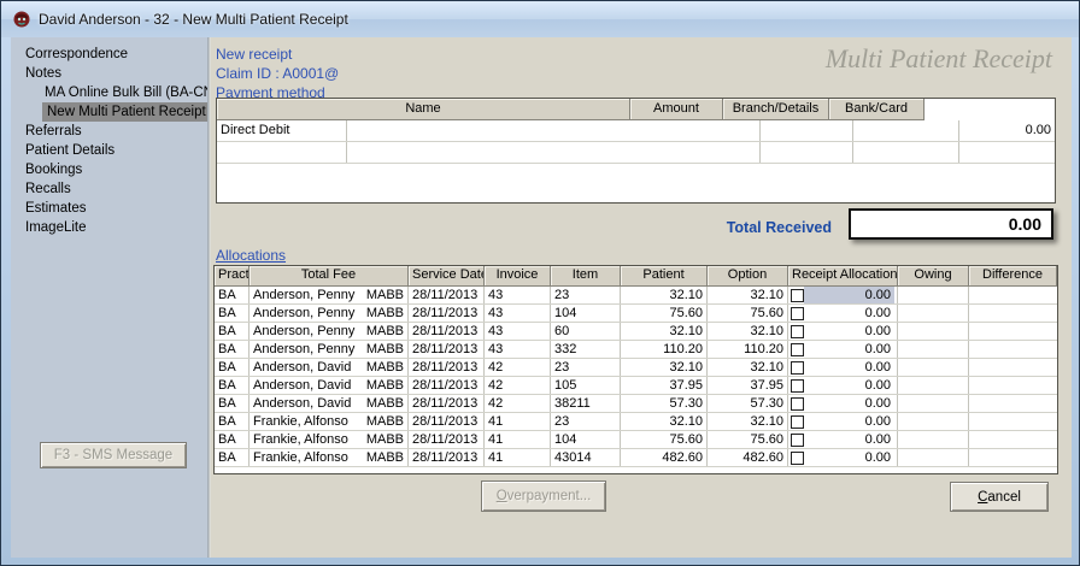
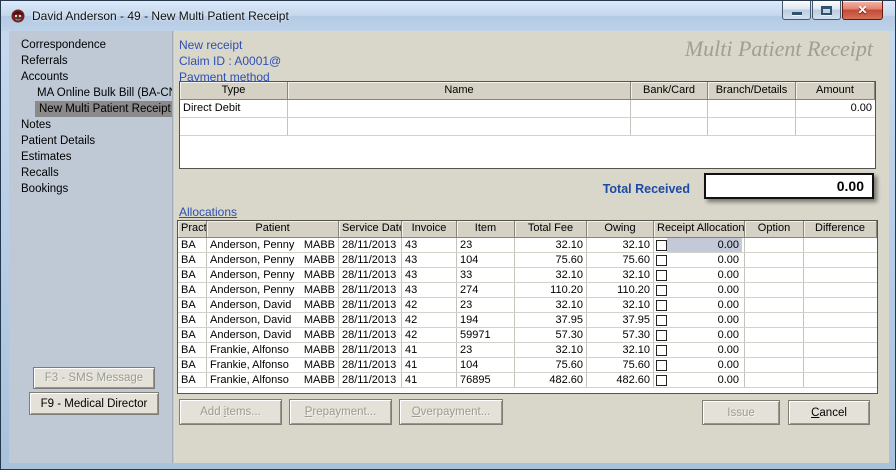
- David Anderson - 32 - New Multi Patient Receipt
+ David Anderson - 49 - New Multi Patient Receipt
+ ✕
  Correspondence
- Notes
+ Referrals
+ Accounts
  MA Online Bulk Bill (BA-C
  New Multi Patient Receipt
- Referrals
+ Notes
  Patient Details
- Bookings
+ Estimates
  Recalls
- Estimates
+ Bookings
- ImageLite
  F3 - SMS Message
+ F9 - Medical Director
  New receipt
  Claim ID : A0001@
  Payment method
  Multi Patient Receipt
+ Type
  Name
- Amount
+ Bank/Card
  Branch/Details
- Bank/Card
+ Amount
  Direct Debit
  0.00
  Total Received
  0.00
  Allocations
  Pract
- Total Fee
+ Patient
  Service Dat
  Invoice
  Item
- Patient
+ Total Fee
- Option
+ Owing
  Receipt Allocation
- Owing
+ Option
  Difference
  BA
  Anderson, Penny
  MABB
  28/11/2013
  43
  23
  32.10
  32.10
  0.00
  BA
  Anderson, Penny
  MABB
  28/11/2013
  43
  104
  75.60
  75.60
  0.00
  BA
  Anderson, Penny
  MABB
  28/11/2013
  43
- 60
+ 33
  32.10
  32.10
  0.00
  BA
  Anderson, Penny
  MABB
  28/11/2013
  43
- 332
+ 274
  110.20
  110.20
  0.00
  BA
  Anderson, David
  MABB
  28/11/2013
  42
  23
  32.10
  32.10
  0.00
  BA
  Anderson, David
  MABB
  28/11/2013
  42
- 105
+ 194
  37.95
  37.95
  0.00
  BA
  Anderson, David
  MABB
  28/11/2013
  42
- 38211
+ 59971
  57.30
  57.30
  0.00
  BA
  Frankie, Alfonso
  MABB
  28/11/2013
  41
  23
  32.10
  32.10
  0.00
  BA
  Frankie, Alfonso
  MABB
  28/11/2013
  41
  104
  75.60
  75.60
  0.00
  BA
  Frankie, Alfonso
  MABB
  28/11/2013
  41
- 43014
+ 76895
  482.60
  482.60
  0.00
+ Add items...
+ Prepayment...
  Overpayment...
+ Issue
  Cancel
